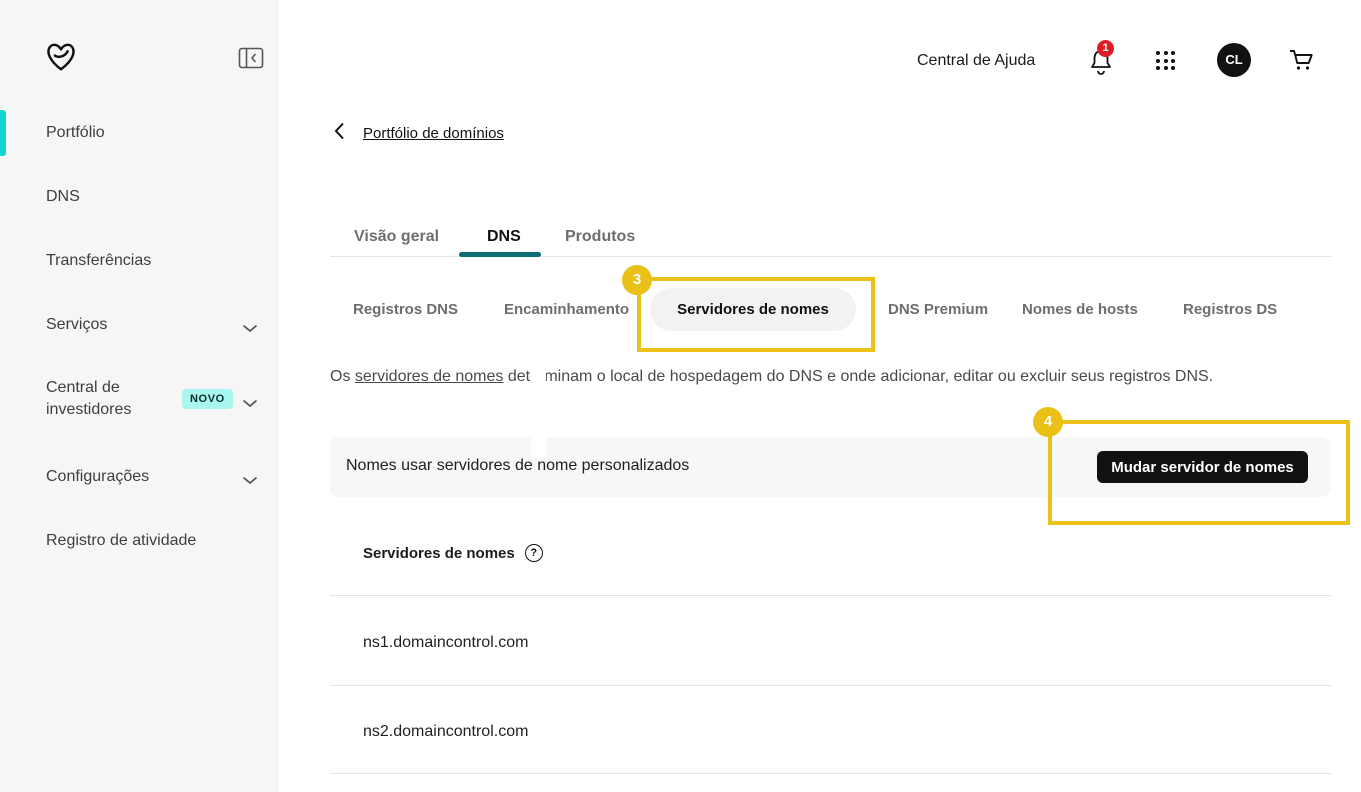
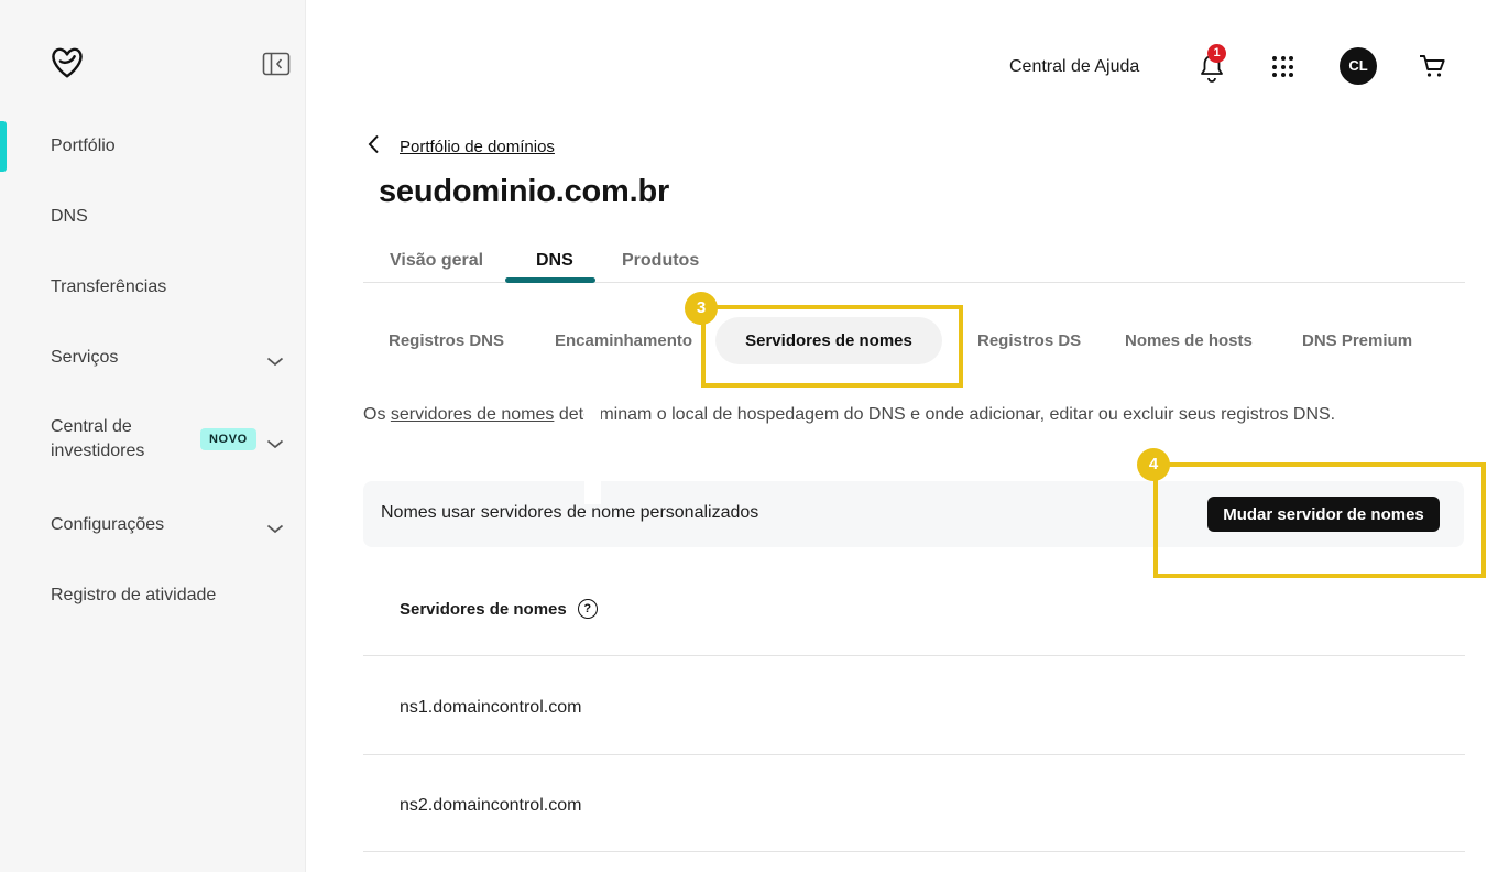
  Portfólio
  DNS
  Transferências
  Serviços
  Central de investidores
  NOVO
  Configurações
  Registro de atividade
  Central de Ajuda
  1
  CL
  Portfólio de domínios
+ seudominio.com.br
  Visão geral
  DNS
  Produtos
  Registros DNS
  Encaminhamento
  Servidores de nomes
- DNS Premium
+ Registros DS
  Nomes de hosts
- Registros DS
+ DNS Premium
  Os servidores de nomes detminam o local de hospedagem do DNS e onde adicionar, editar ou excluir seus registros DNS.
  Nomes usar servidores de nome personalizados
  Mudar servidor de nomes
  Servidores de nomes
  ?
  ns1.domaincontrol.com
  ns2.domaincontrol.com
  3
  4
